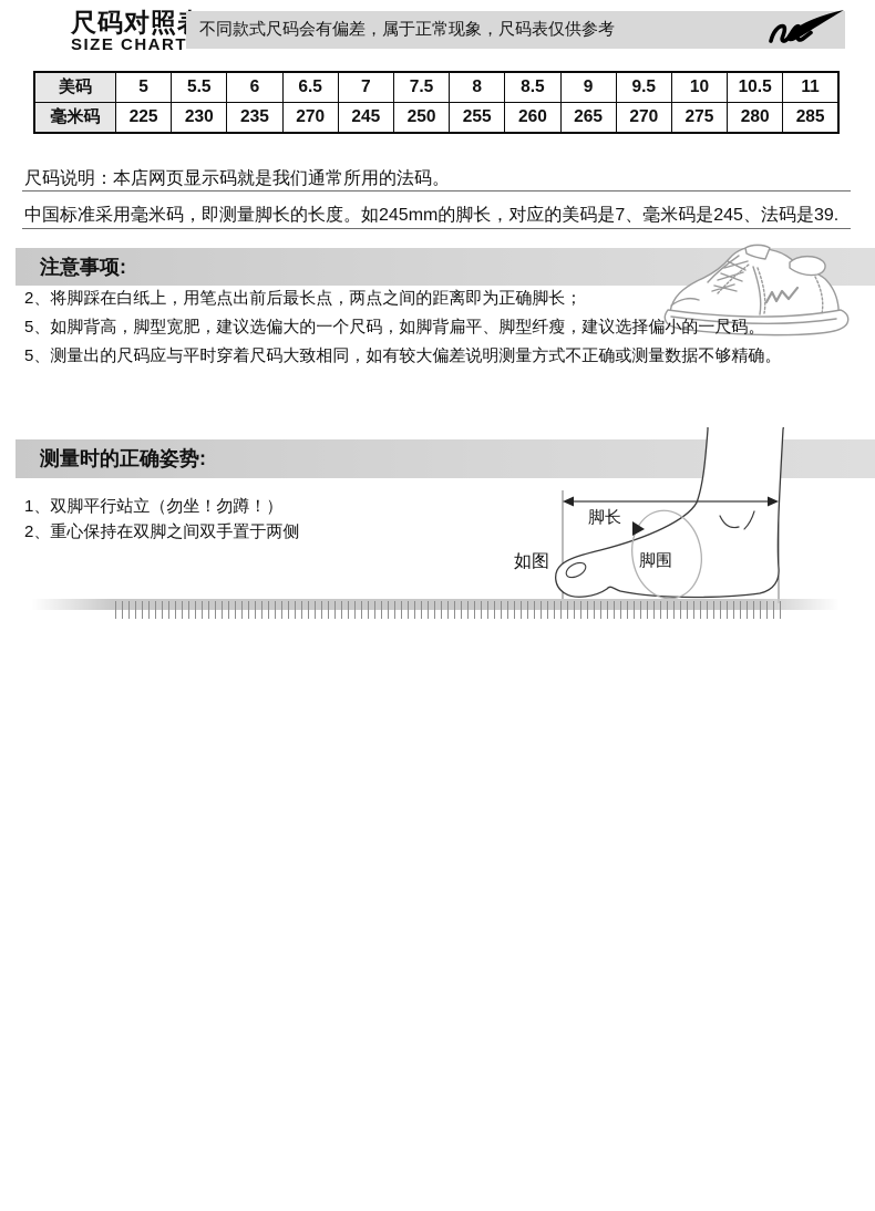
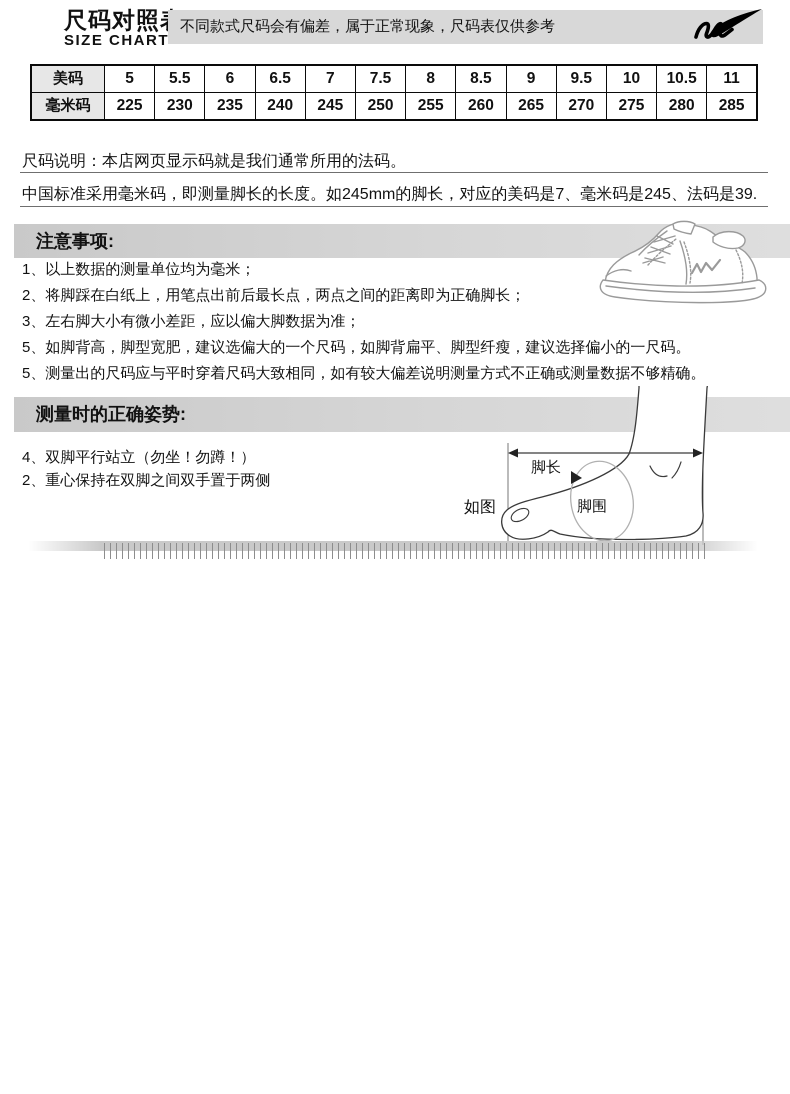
  尺码对照
  SIZE CHART
  不同款式尺码会有偏差，属于正常现象，尺码表仅供参考
  美码	5	5.5	6	6.5	7	7.5	8	8.5	9	9.5	10	10.5	11
- 毫米码	225	230	235	270	245	250	255	260	265	270	275	280	285
+ 毫米码	225	230	235	240	245	250	255	260	265	270	275	280	285
  尺码说明：本店网页显示码就是我们通常所用的法码。
  中国标准采用毫米码，即测量脚长的长度。如245mm的脚长，对应的美码是7、毫米码是245、法码是39.
  注意事项:
+ 1、以上数据的测量单位均为毫米；
  2、将脚踩在白纸上，用笔点出前后最长点，两点之间的距离即为正确脚长；
+ 3、左右脚大小有微小差距，应以偏大脚数据为准；
  5、如脚背高，脚型宽肥，建议选偏大的一个尺码，如脚背扁平、脚型纤瘦，建议选择偏小的一尺码。
  5、测量出的尺码应与平时穿着尺码大致相同，如有较大偏差说明测量方式不正确或测量数据不够精确。
  测量时的正确姿势:
- 1、双脚平行站立（勿坐！勿蹲！）
+ 4、双脚平行站立（勿坐！勿蹲！）
  2、重心保持在双脚之间双手置于两侧
  如图
  脚长
  脚围
